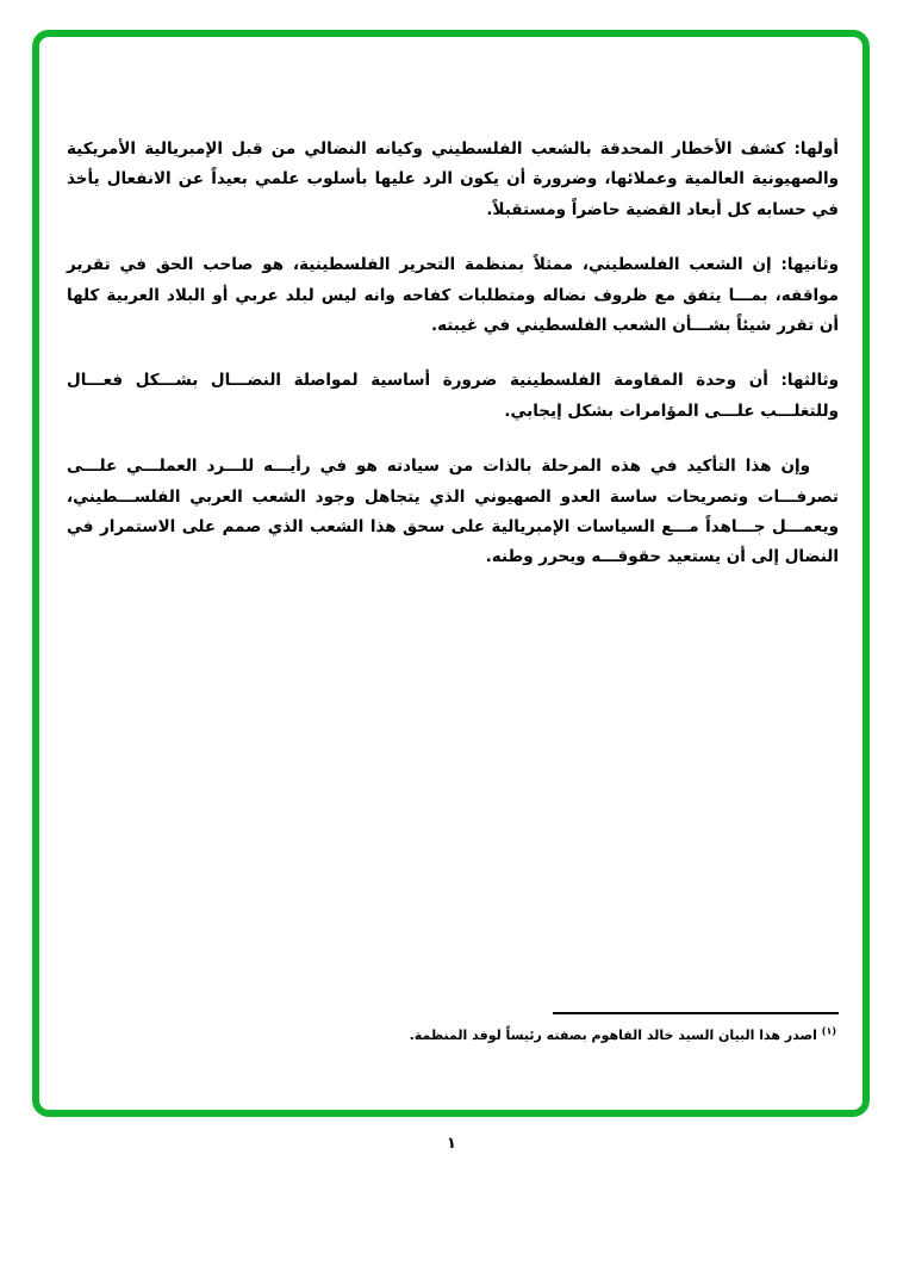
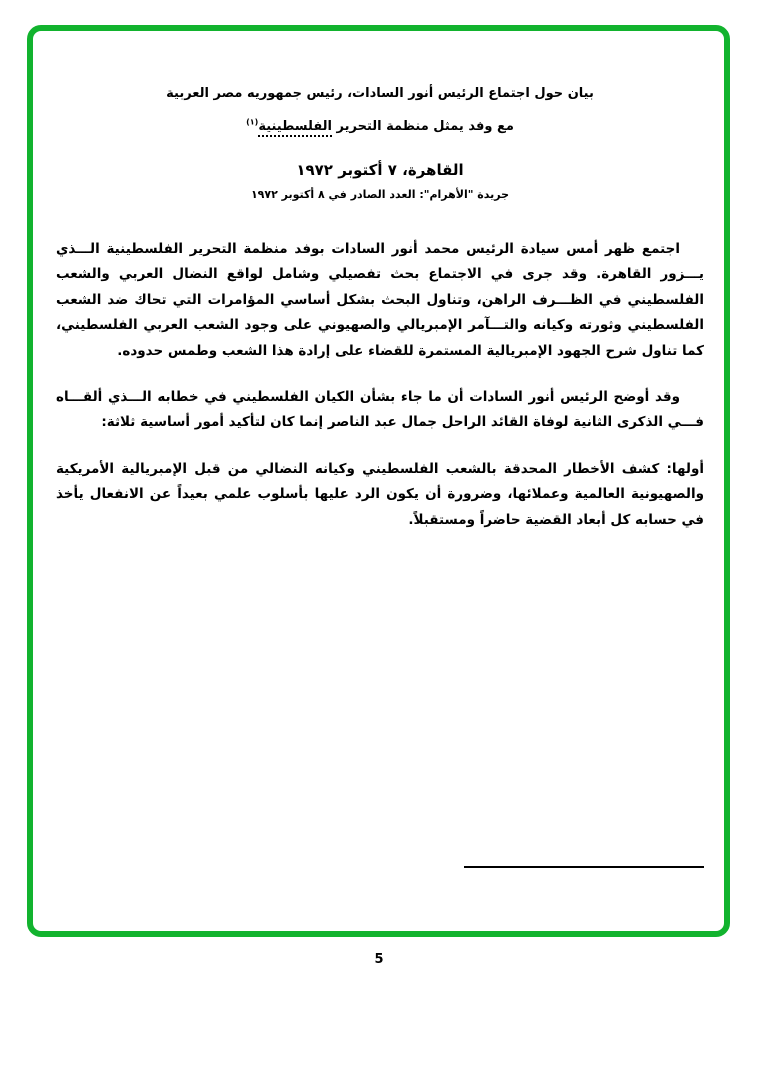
+ بيان حول اجتماع الرئيس أنور السادات، رئيس جمهوريه مصر العربية
+ مع وفد يمثل منظمة التحرير الفلسطينية(١)
+ القاهرة، ٧ أكتوبر ١٩٧٢
+ جريدة "الأهرام": العدد الصادر في ٨ أكتوبر ١٩٧٢
+ اجتمع ظهر أمس سيادة الرئيس محمد أنور السادات بوفد منظمة التحرير الفلسطينية الـــذي يـــزور القاهرة. وقد جرى في الاجتماع بحث تفصيلي وشامل لواقع النضال العربي والشعب الفلسطيني في الظـــرف الراهن، وتناول البحث بشكل أساسي المؤامرات التي تحاك ضد الشعب الفلسطيني وثورته وكيانه والتـــآمر الإمبريالي والصهيوني على وجود الشعب العربي الفلسطيني، كما تناول شرح الجهود الإمبريالية المستمرة للقضاء على إرادة هذا الشعب وطمس حدوده.
+ وقد أوضح الرئيس أنور السادات أن ما جاء بشأن الكيان الفلسطيني في خطابه الـــذي ألقـــاه فـــي الذكرى الثانية لوفاة القائد الراحل جمال عبد الناصر إنما كان لتأكيد أمور أساسية ثلاثة:
  أولها: كشف الأخطار المحدقة بالشعب الفلسطيني وكيانه النضالي من قبل الإمبريالية الأمريكية والصهيونية العالمية وعملائها، وضرورة أن يكون الرد عليها بأسلوب علمي بعيداً عن الانفعال يأخذ في حسابه كل أبعاد القضية حاضراً ومستقبلاً.
- وثانيها: إن الشعب الفلسطيني، ممثلاً بمنظمة التحرير الفلسطينية، هو صاحب الحق في تقرير مواقفه، بمـــا يتفق مع ظروف نضاله ومتطلبات كفاحه وانه ليس لبلد عربي أو البلاد العربية كلها أن تقرر شيئاً بشـــأن الشعب الفلسطيني في غيبته.
- وثالثها: أن وحدة المقاومة الفلسطينية ضرورة أساسية لمواصلة النضـــال بشـــكل فعـــال وللتغلـــب علـــى المؤامرات بشكل إيجابي.
- وإن هذا التأكيد في هذه المرحلة بالذات من سيادته هو في رأيـــه للـــرد العملـــي علـــى تصرفـــات وتصريحات ساسة العدو الصهيوني الذي يتجاهل وجود الشعب العربي الفلســـطيني، ويعمـــل جـــاهداً مـــع السياسات الإمبريالية على سحق هذا الشعب الذي صمم على الاستمرار في النضال إلى أن يستعيد حقوقـــه ويحرر وطنه.
- (١) اصدر هذا البيان السيد خالد الفاهوم بصفته رئيساً لوفد المنظمة.
- ١
+ 5
